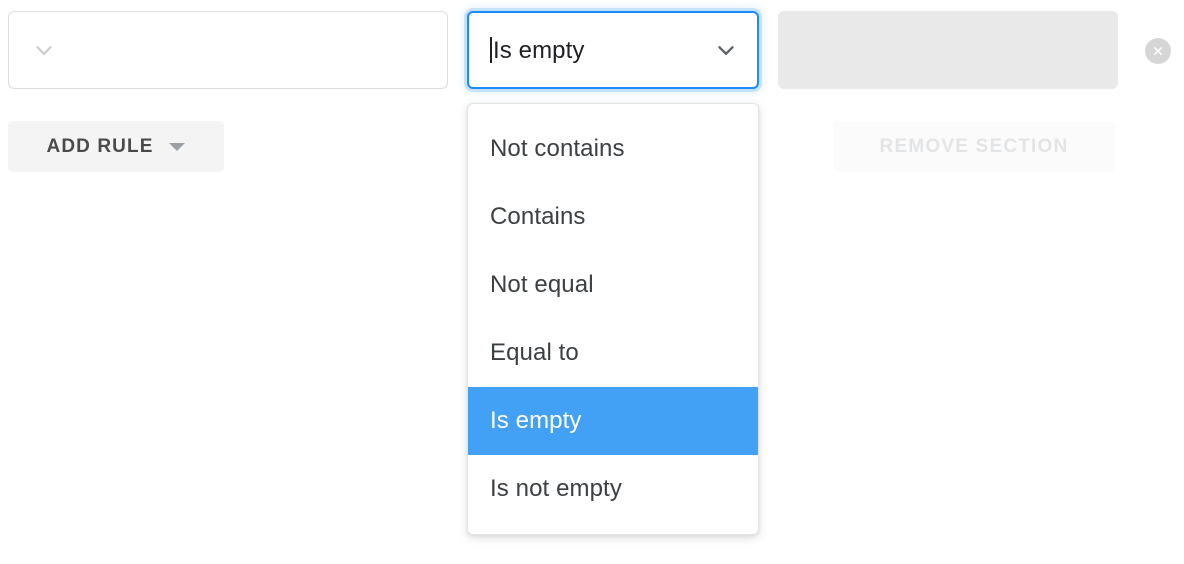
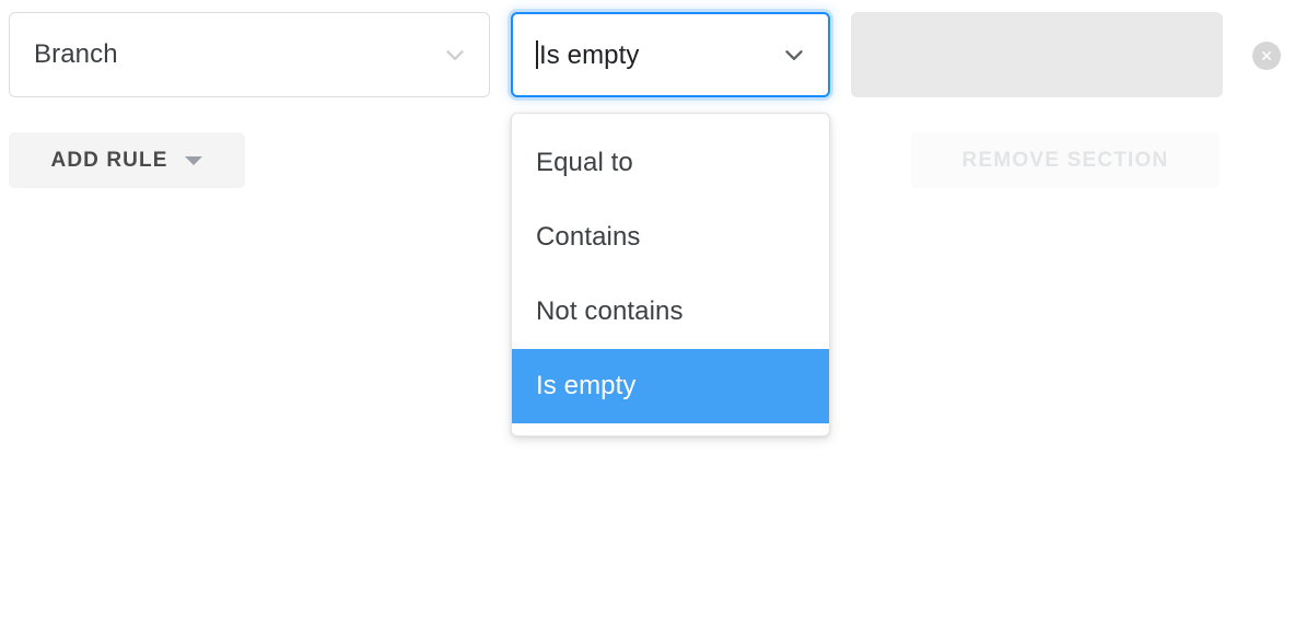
+ Branch
  Is empty
  ADD RULE
  REMOVE SECTION
- Not contains
+ Equal to
  Contains
- Not equal
- Equal to
+ Not contains
  Is empty
- Is not empty
